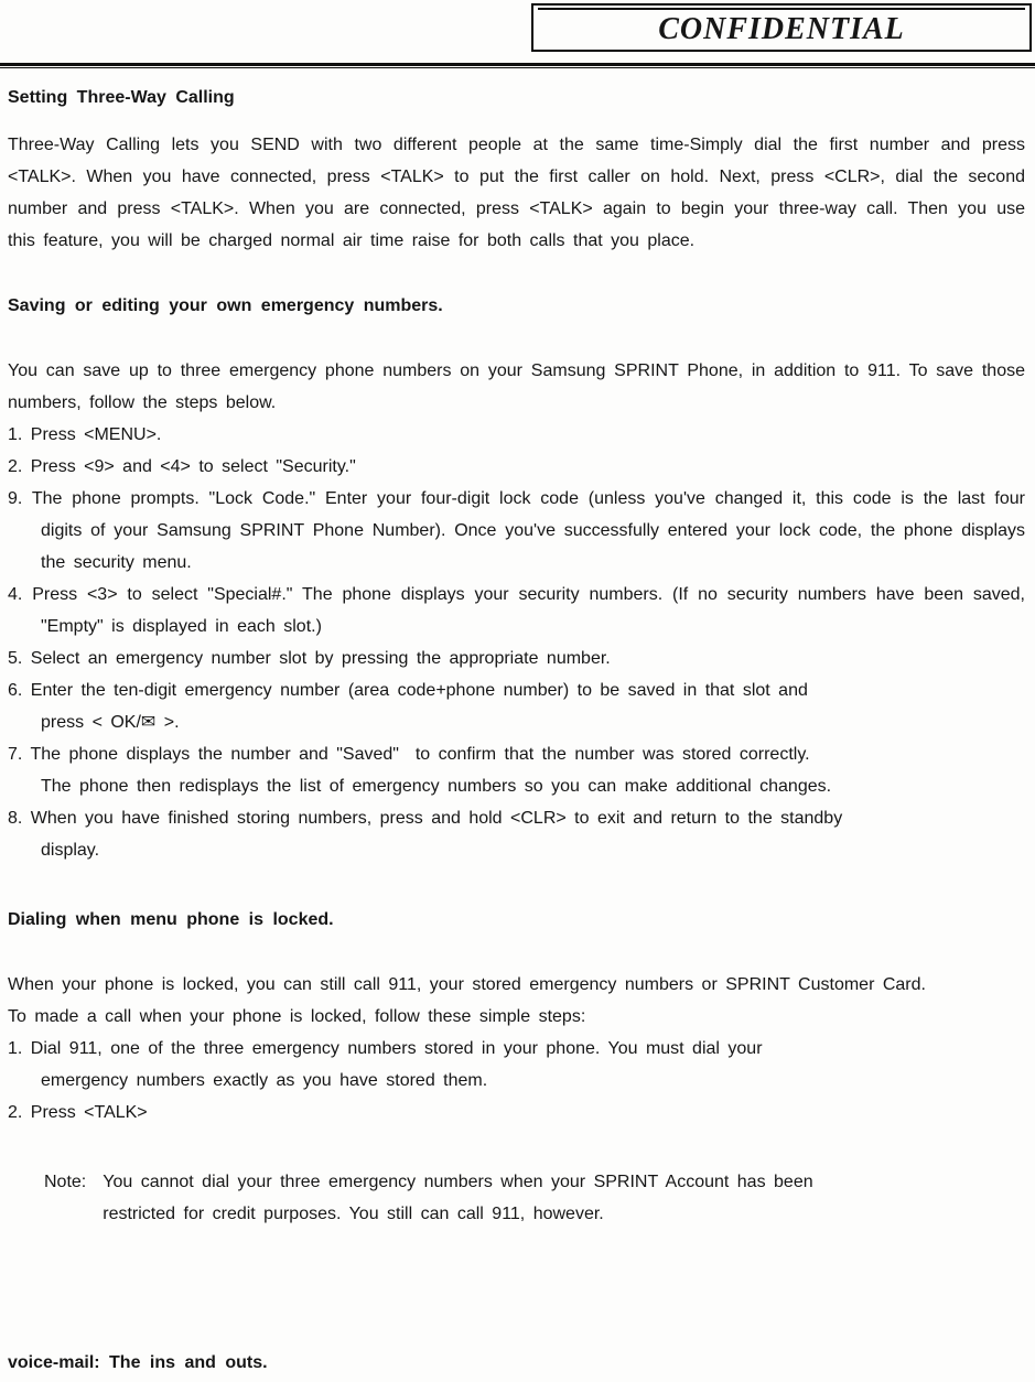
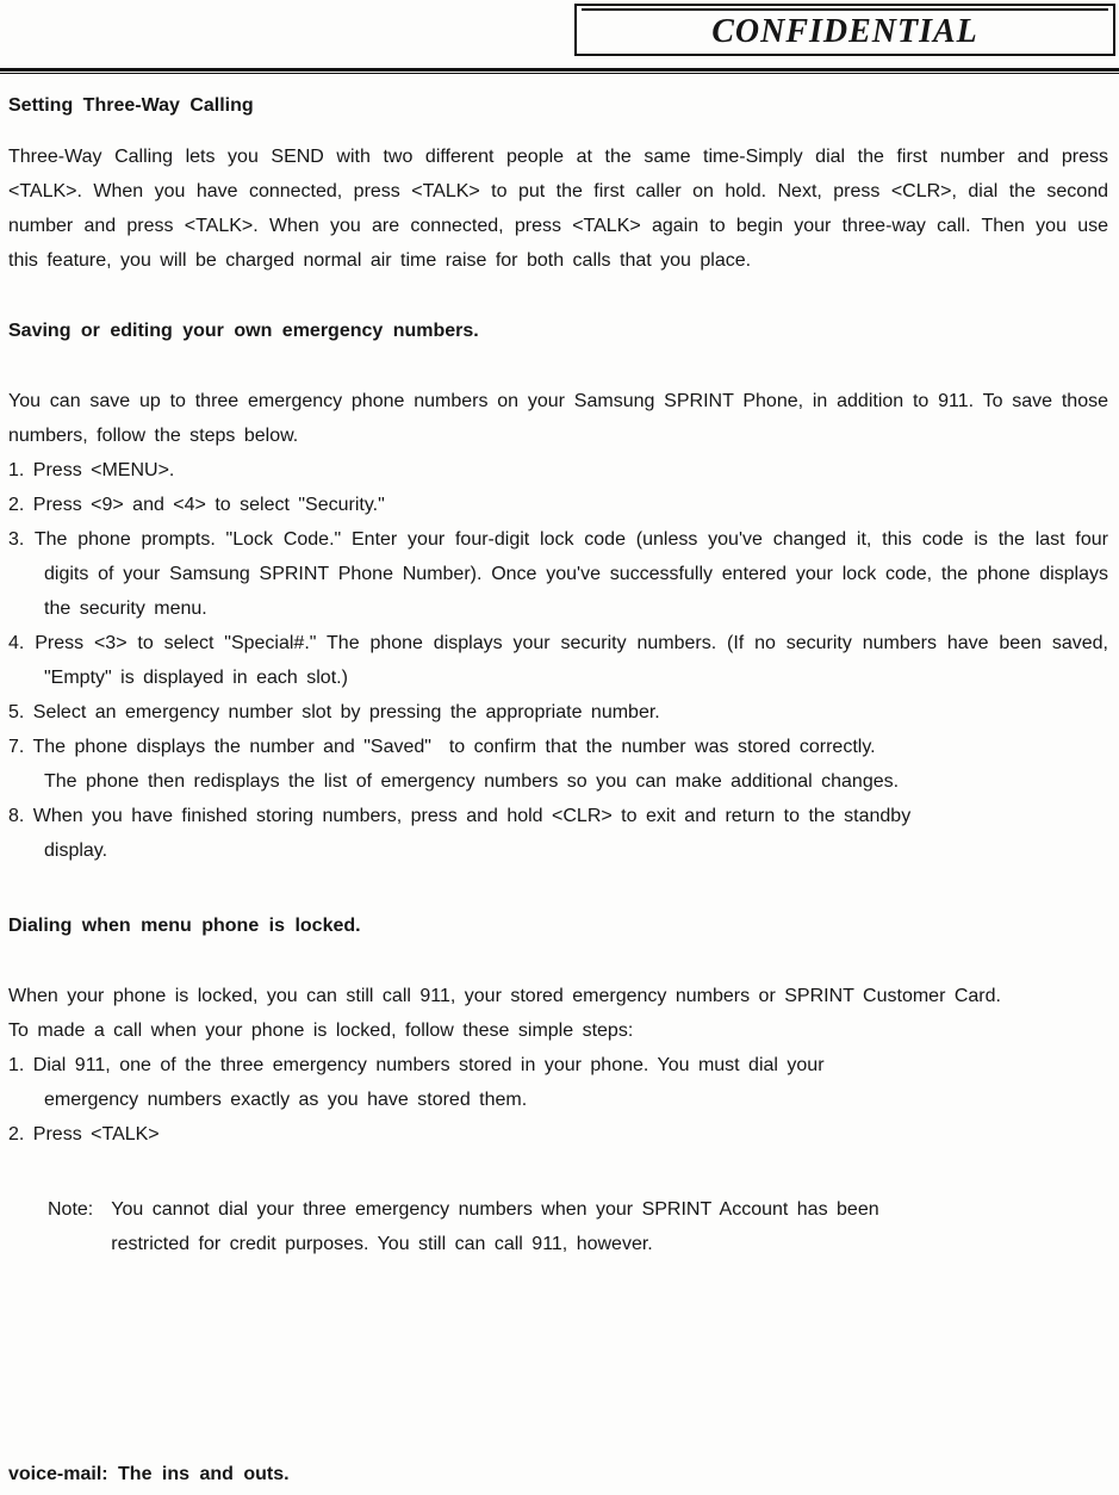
  CONFIDENTIAL
  Setting Three-Way Calling
  Three-Way Calling lets you SEND with two different people at the same time-Simply dial the first number and press <TALK>. When you have connected, press <TALK> to put the first caller on hold. Next, press <CLR>, dial the second number and press <TALK>. When you are connected, press <TALK> again to begin your three-way call. Then you use this feature, you will be charged normal air time raise for both calls that you place.
  Saving or editing your own emergency numbers.
  You can save up to three emergency phone numbers on your Samsung SPRINT Phone, in addition to 911. To save those numbers, follow the steps below.
  1. Press <MENU>.
  2. Press <9> and <4> to select "Security."
- 9. The phone prompts. "Lock Code." Enter your four-digit lock code (unless you've changed it, this code is the last four digits of your Samsung SPRINT Phone Number). Once you've successfully entered your lock code, the phone displays the security menu.
+ 3. The phone prompts. "Lock Code." Enter your four-digit lock code (unless you've changed it, this code is the last four digits of your Samsung SPRINT Phone Number). Once you've successfully entered your lock code, the phone displays the security menu.
  4. Press <3> to select "Special#." The phone displays your security numbers. (If no security numbers have been saved, "Empty" is displayed in each slot.)
  5. Select an emergency number slot by pressing the appropriate number.
- 6. Enter the ten-digit emergency number (area code+phone number) to be saved in that slot and
- press < OK/✉ >.
  7. The phone displays the number and "Saved" to confirm that the number was stored correctly.
  The phone then redisplays the list of emergency numbers so you can make additional changes.
  8. When you have finished storing numbers, press and hold <CLR> to exit and return to the standby
  display.
  Dialing when menu phone is locked.
  When your phone is locked, you can still call 911, your stored emergency numbers or SPRINT Customer Card.
  To made a call when your phone is locked, follow these simple steps:
  1. Dial 911, one of the three emergency numbers stored in your phone. You must dial your
  emergency numbers exactly as you have stored them.
  2. Press <TALK>
  Note:
  You cannot dial your three emergency numbers when your SPRINT Account has been
  restricted for credit purposes. You still can call 911, however.
  voice-mail: The ins and outs.
